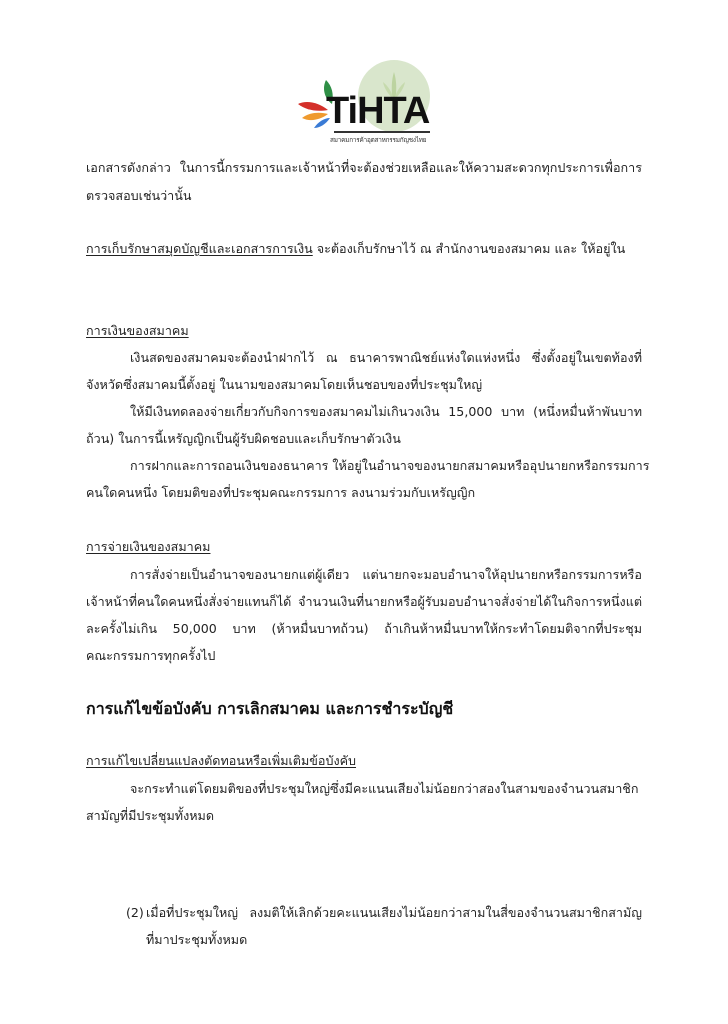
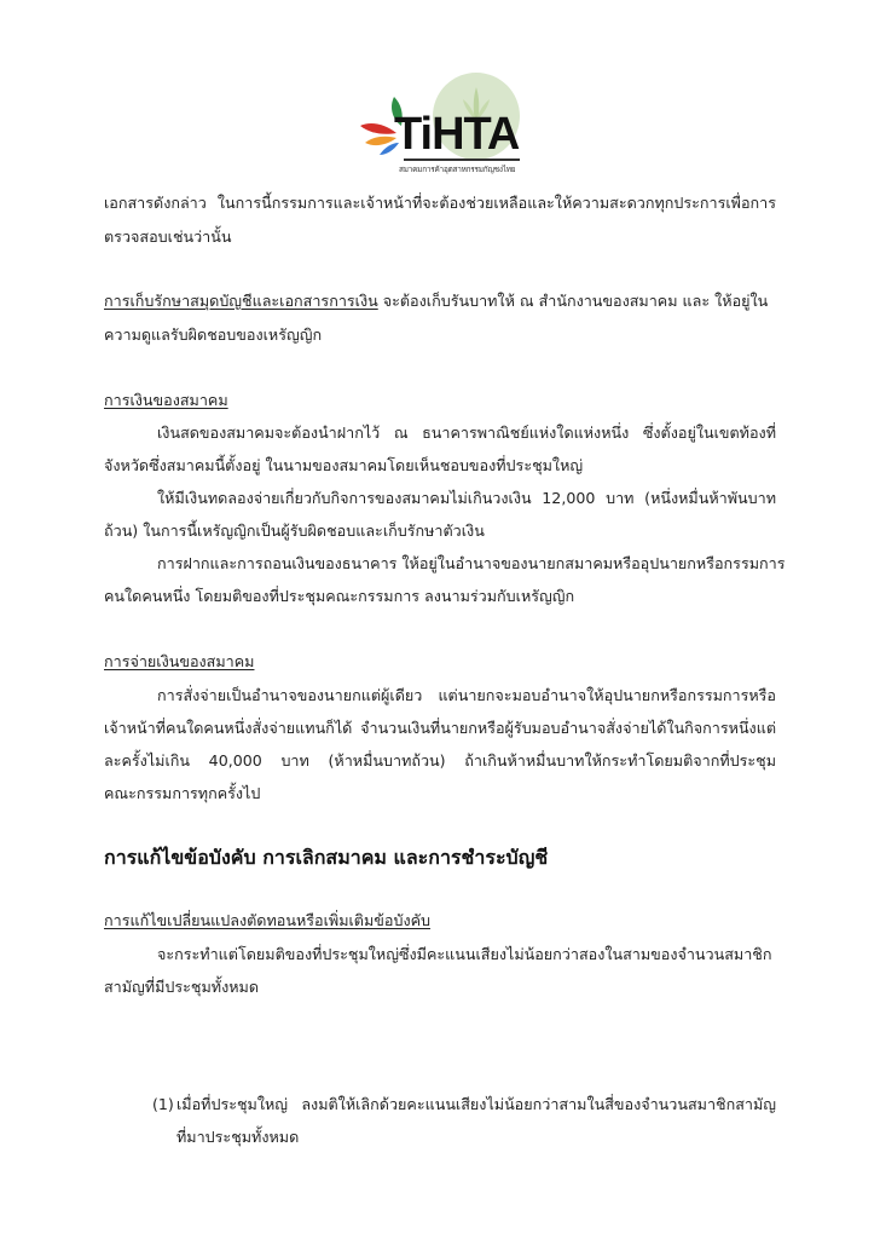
  TiHTA
  สมาคมการค้าอุตสาหกรรมกัญชงไทย
  เอกสารดังกล่าว ในการนี้กรรมการและเจ้าหน้าที่จะต้องช่วยเหลือและให้ความสะดวกทุกประการเพื่อการ
  ตรวจสอบเช่นว่านั้น
- การเก็บรักษาสมุดบัญชีและเอกสารการเงิน จะต้องเก็บรักษาไว้ ณ สำนักงานของสมาคม และ ให้อยู่ใน
+ การเก็บรักษาสมุดบัญชีและเอกสารการเงิน จะต้องเก็บรันบาทให้ ณ สำนักงานของสมาคม และ ให้อยู่ใน
+ ความดูแลรับผิดชอบของเหรัญญิก
  การเงินของสมาคม
  เงินสดของสมาคมจะต้องนำฝากไว้ ณ ธนาคารพาณิชย์แห่งใดแห่งหนึ่ง ซึ่งตั้งอยู่ในเขตท้องที่
  จังหวัดซึ่งสมาคมนี้ตั้งอยู่ ในนามของสมาคมโดยเห็นชอบของที่ประชุมใหญ่
- ให้มีเงินทดลองจ่ายเกี่ยวกับกิจการของสมาคมไม่เกินวงเงิน 15,000 บาท (หนึ่งหมื่นห้าพันบาท
+ ให้มีเงินทดลองจ่ายเกี่ยวกับกิจการของสมาคมไม่เกินวงเงิน 12,000 บาท (หนึ่งหมื่นห้าพันบาท
  ถ้วน) ในการนี้เหรัญญิกเป็นผู้รับผิดชอบและเก็บรักษาตัวเงิน
  การฝากและการถอนเงินของธนาคาร ให้อยู่ในอำนาจของนายกสมาคมหรืออุปนายกหรือกรรมการ
  คนใดคนหนึ่ง โดยมติของที่ประชุมคณะกรรมการ ลงนามร่วมกับเหรัญญิก
  การจ่ายเงินของสมาคม
  การสั่งจ่ายเป็นอำนาจของนายกแต่ผู้เดียว แต่นายกจะมอบอำนาจให้อุปนายกหรือกรรมการหรือ
  เจ้าหน้าที่คนใดคนหนึ่งสั่งจ่ายแทนก็ได้ จำนวนเงินที่นายกหรือผู้รับมอบอำนาจสั่งจ่ายได้ในกิจการหนึ่งแต่
- ละครั้งไม่เกิน 50,000 บาท (ห้าหมื่นบาทถ้วน) ถ้าเกินห้าหมื่นบาทให้กระทำโดยมติจากที่ประชุม
+ ละครั้งไม่เกิน 40,000 บาท (ห้าหมื่นบาทถ้วน) ถ้าเกินห้าหมื่นบาทให้กระทำโดยมติจากที่ประชุม
  คณะกรรมการทุกครั้งไป
  การแก้ไขข้อบังคับ การเลิกสมาคม และการชำระบัญชี
  การแก้ไขเปลี่ยนแปลงตัดทอนหรือเพิ่มเติมข้อบังคับ
  จะกระทำแต่โดยมติของที่ประชุมใหญ่ซึ่งมีคะแนนเสียงไม่น้อยกว่าสองในสามของจำนวนสมาชิก
  สามัญที่มีประชุมทั้งหมด
- (2)
+ (1)
  เมื่อที่ประชุมใหญ่ ลงมติให้เลิกด้วยคะแนนเสียงไม่น้อยกว่าสามในสี่ของจำนวนสมาชิกสามัญ
  ที่มาประชุมทั้งหมด
